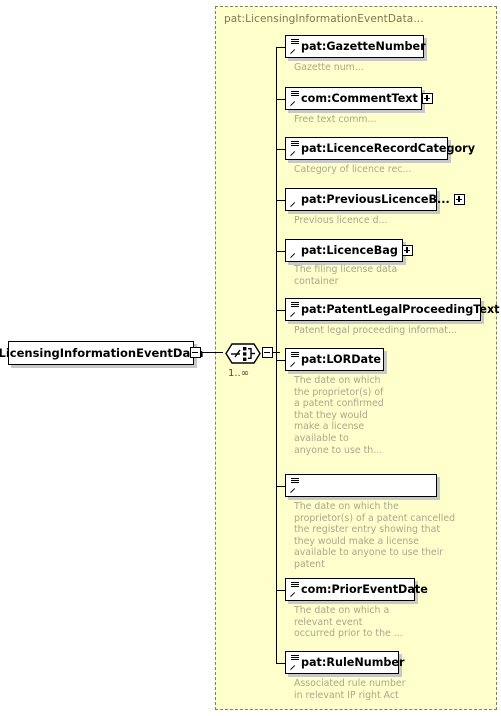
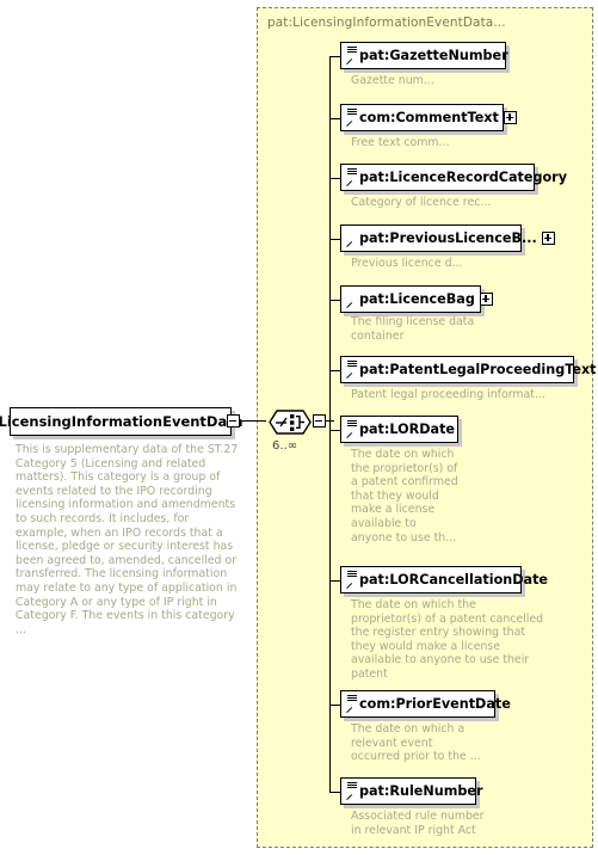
  pat:LicensingInformationEventData...
  LicensingInformationEventDa
+ This is supplementary data of the ST.27 Category 5 (Licensing and related matters). This category is a group of events related to the IPO recording licensing information and amendments to such records. It includes, for example, when an IPO records that a license, pledge or security interest has been agreed to, amended, cancelled or transferred. The licensing information may relate to any type of application in Category A or any type of IP right in Category F. The events in this category ...
- 1..∞
+ 6..∞
  pat:GazetteNumber
  Gazette num...
  com:CommentText
  Free text comm...
  pat:LicenceRecordCategory
  Category of licence rec...
  pat:PreviousLicenceB...
  Previous licence d...
  pat:LicenceBag
  The filing license data
  container
  pat:PatentLegalProceedingText
  Patent legal proceeding informat...
  pat:LORDate
  The date on which
  the proprietor(s) of
  a patent confirmed
  that they would
  make a license
  available to
  anyone to use th...
+ pat:LORCancellationDate
  The date on which the
  proprietor(s) of a patent cancelled
  the register entry showing that
  they would make a license
  available to anyone to use their
  patent
  com:PriorEventDate
  The date on which a
  relevant event
  occurred prior to the ...
  pat:RuleNumber
  Associated rule number
  in relevant IP right Act
